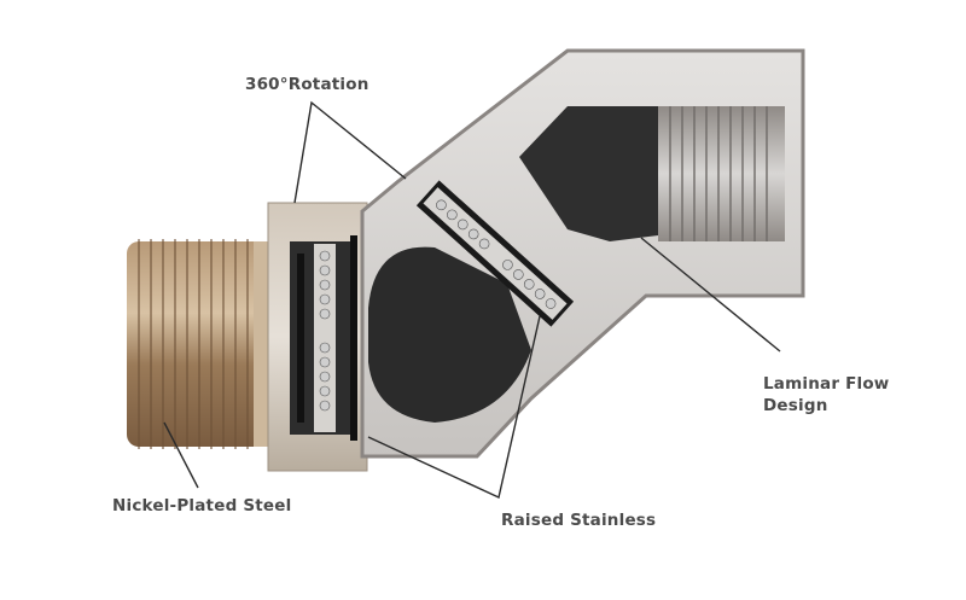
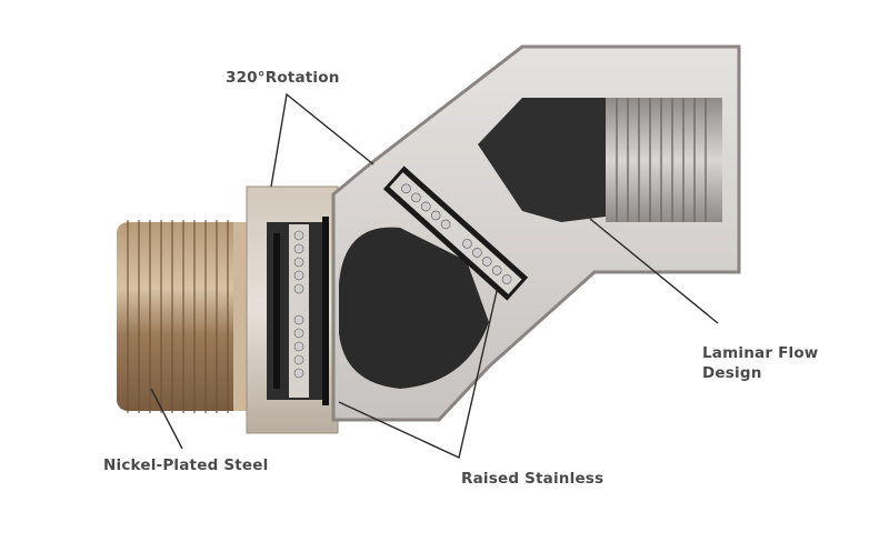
- 360°Rotation
+ 320°Rotation
  Nickel-Plated Steel
  Raised Stainless
  Laminar Flow
  Design
